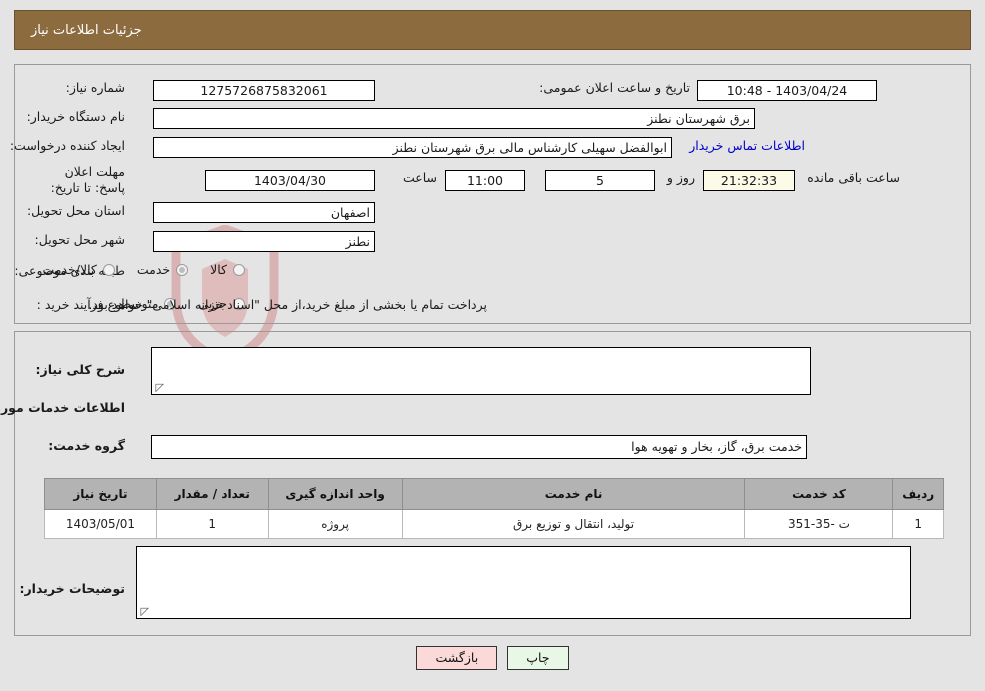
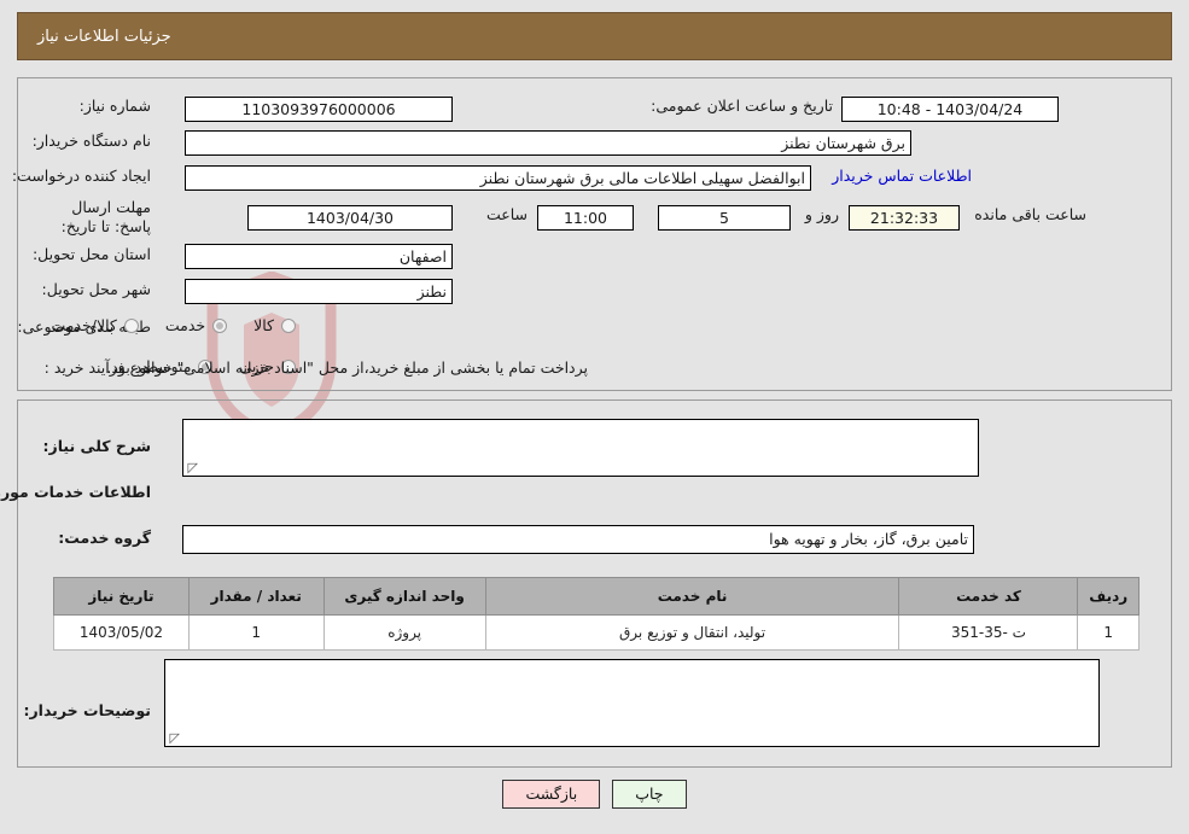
  جزئیات اطلاعات نیاز
  شماره نیاز:
- 1275726875832061
+ 1103093976000006
  تاریخ و ساعت اعلان عمومی:
  1403/04/24 - 10:48
  نام دستگاه خریدار:
  برق شهرستان نطنز
  ایجاد کننده درخواست:
- ابوالفضل سهیلی کارشناس مالی برق شهرستان نطنز
+ ابوالفضل سهیلی اطلاعات مالی برق شهرستان نطنز
  اطلاعات تماس خریدار
- مهلت اعلان پاسخ: تا تاریخ:
+ مهلت ارسال پاسخ: تا تاریخ:
  1403/04/30
  ساعت
  11:00
  5
  روز و
  21:32:33
  ساعت باقی مانده
  استان محل تحویل:
  اصفهان
  شهر محل تحویل:
  نطنز
  طه بندی موضوعی:
  کالا
  خدمت
  کالا/خدمت
  نوع فرآیند خرید :
  جزیی
  متوسط
  پرداخت تمام یا بخشی از مبلغ خرید،از محل "اسناد خزانه اسلامی" خواهد بود.
  شرح کلی نیاز:
  ◸
  اطلاعات خدمات مور
  گروه خدمت:
- خدمت برق، گاز، بخار و تهویه هوا
+ تامین برق، گاز، بخار و تهویه هوا
  ردیف	کد خدمت	نام خدمت	واحد اندازه گیری	تعداد / مقدار	تاریخ نیاز
- 1	ت -35-351	تولید، انتقال و توزیع برق	پروژه	1	1403/05/01
+ 1	ت -35-351	تولید، انتقال و توزیع برق	پروژه	1	1403/05/02
  توضیحات خریدار:
  ◸
  بازگشت
  چاپ
